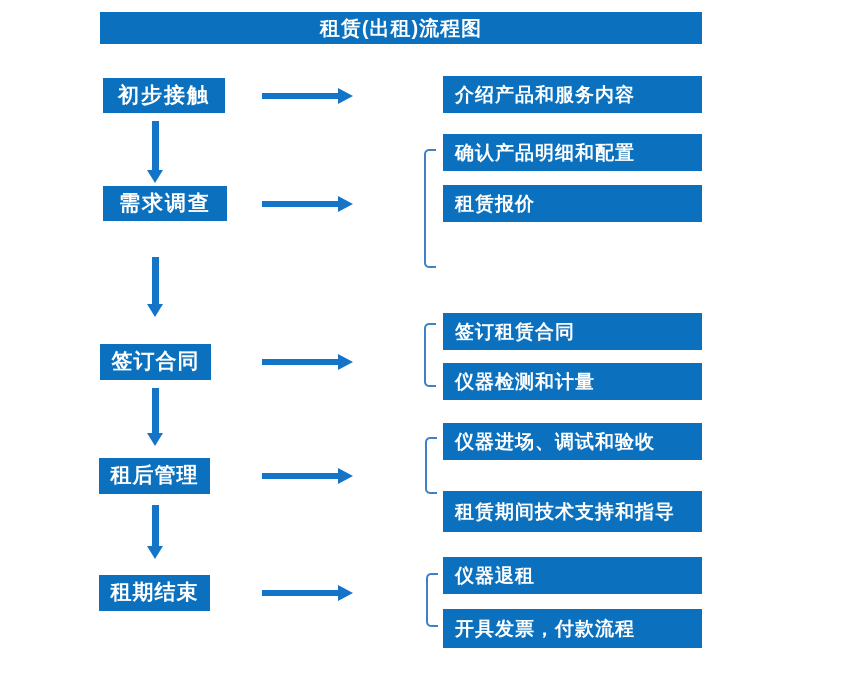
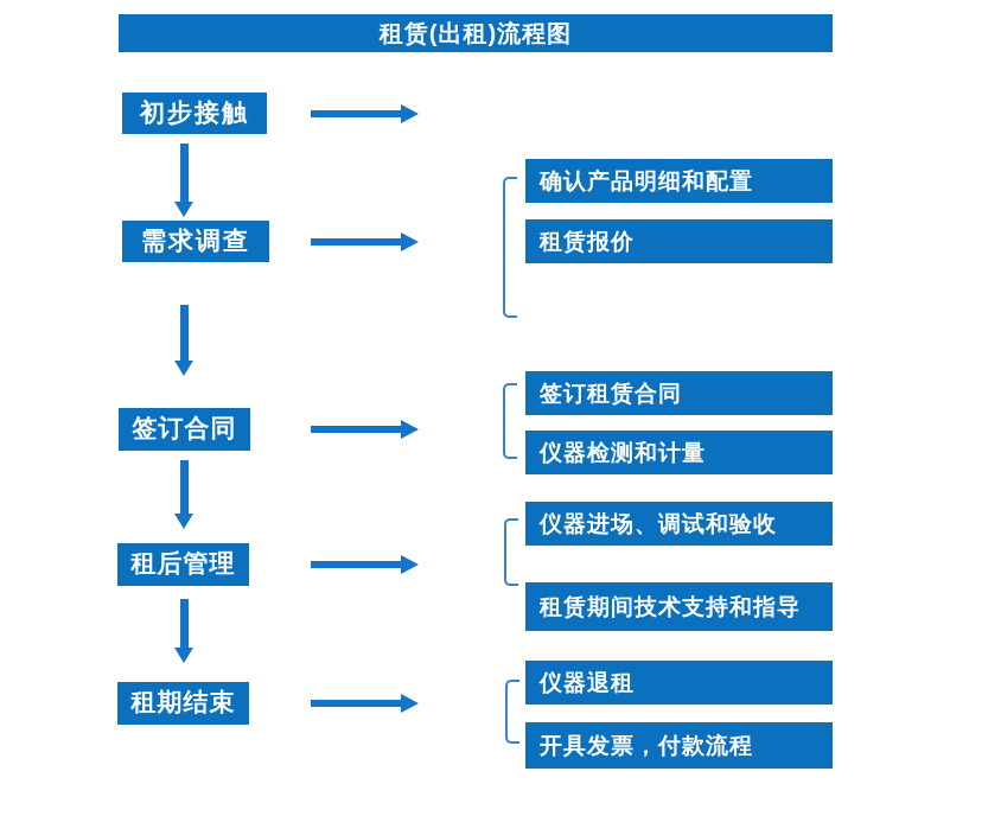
  租赁(出租)流程图
  初步接触
  需求调查
  签订合同
  租后管理
  租期结束
- 介绍产品和服务内容
  确认产品明细和配置
  租赁报价
  签订租赁合同
  仪器检测和计量
  仪器进场、调试和验收
  租赁期间技术支持和指导
  仪器退租
  开具发票，付款流程
